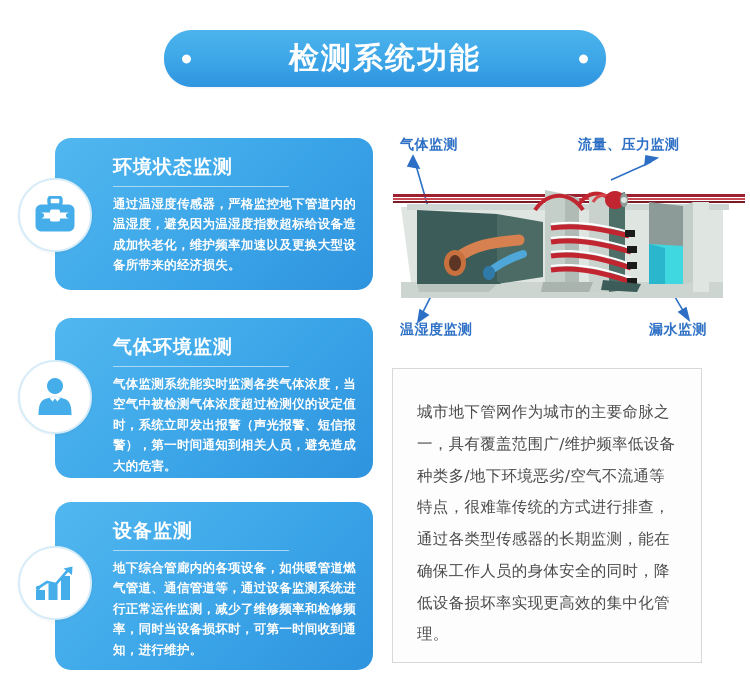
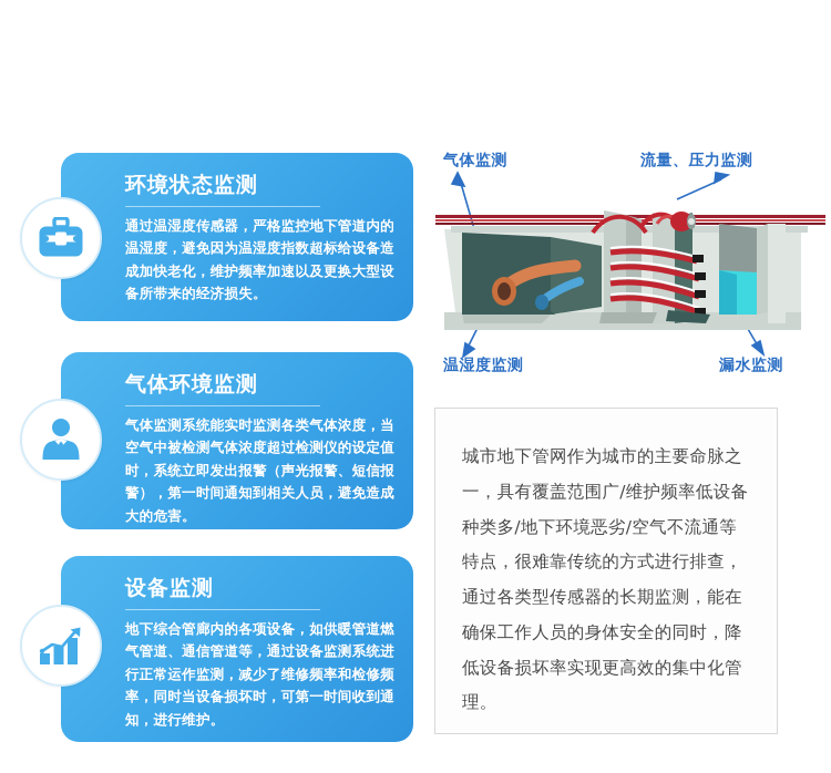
- 检测系统功能
  环境状态监测
  通过温湿度传感器，严格监控地下管道内的温湿度，避免因为温湿度指数超标给设备造成加快老化，维护频率加速以及更换大型设备所带来的经济损失。
  气体环境监测
  气体监测系统能实时监测各类气体浓度，当空气中被检测气体浓度超过检测仪的设定值时，系统立即发出报警（声光报警、短信报警），第一时间通知到相关人员，避免造成大的危害。
  设备监测
  地下综合管廊内的各项设备，如供暖管道燃气管道、通信管道等，通过设备监测系统进行正常运作监测，减少了维修频率和检修频率，同时当设备损坏时，可第一时间收到通知，进行维护。
  气体监测
  流量、压力监测
  温湿度监测
  漏水监测
  城市地下管网作为城市的主要命脉之一，具有覆盖范围广/维护频率低设备种类多/地下环境恶劣/空气不流通等特点，很难靠传统的方式进行排查，通过各类型传感器的长期监测，能在确保工作人员的身体安全的同时，降低设备损坏率实现更高效的集中化管理。
